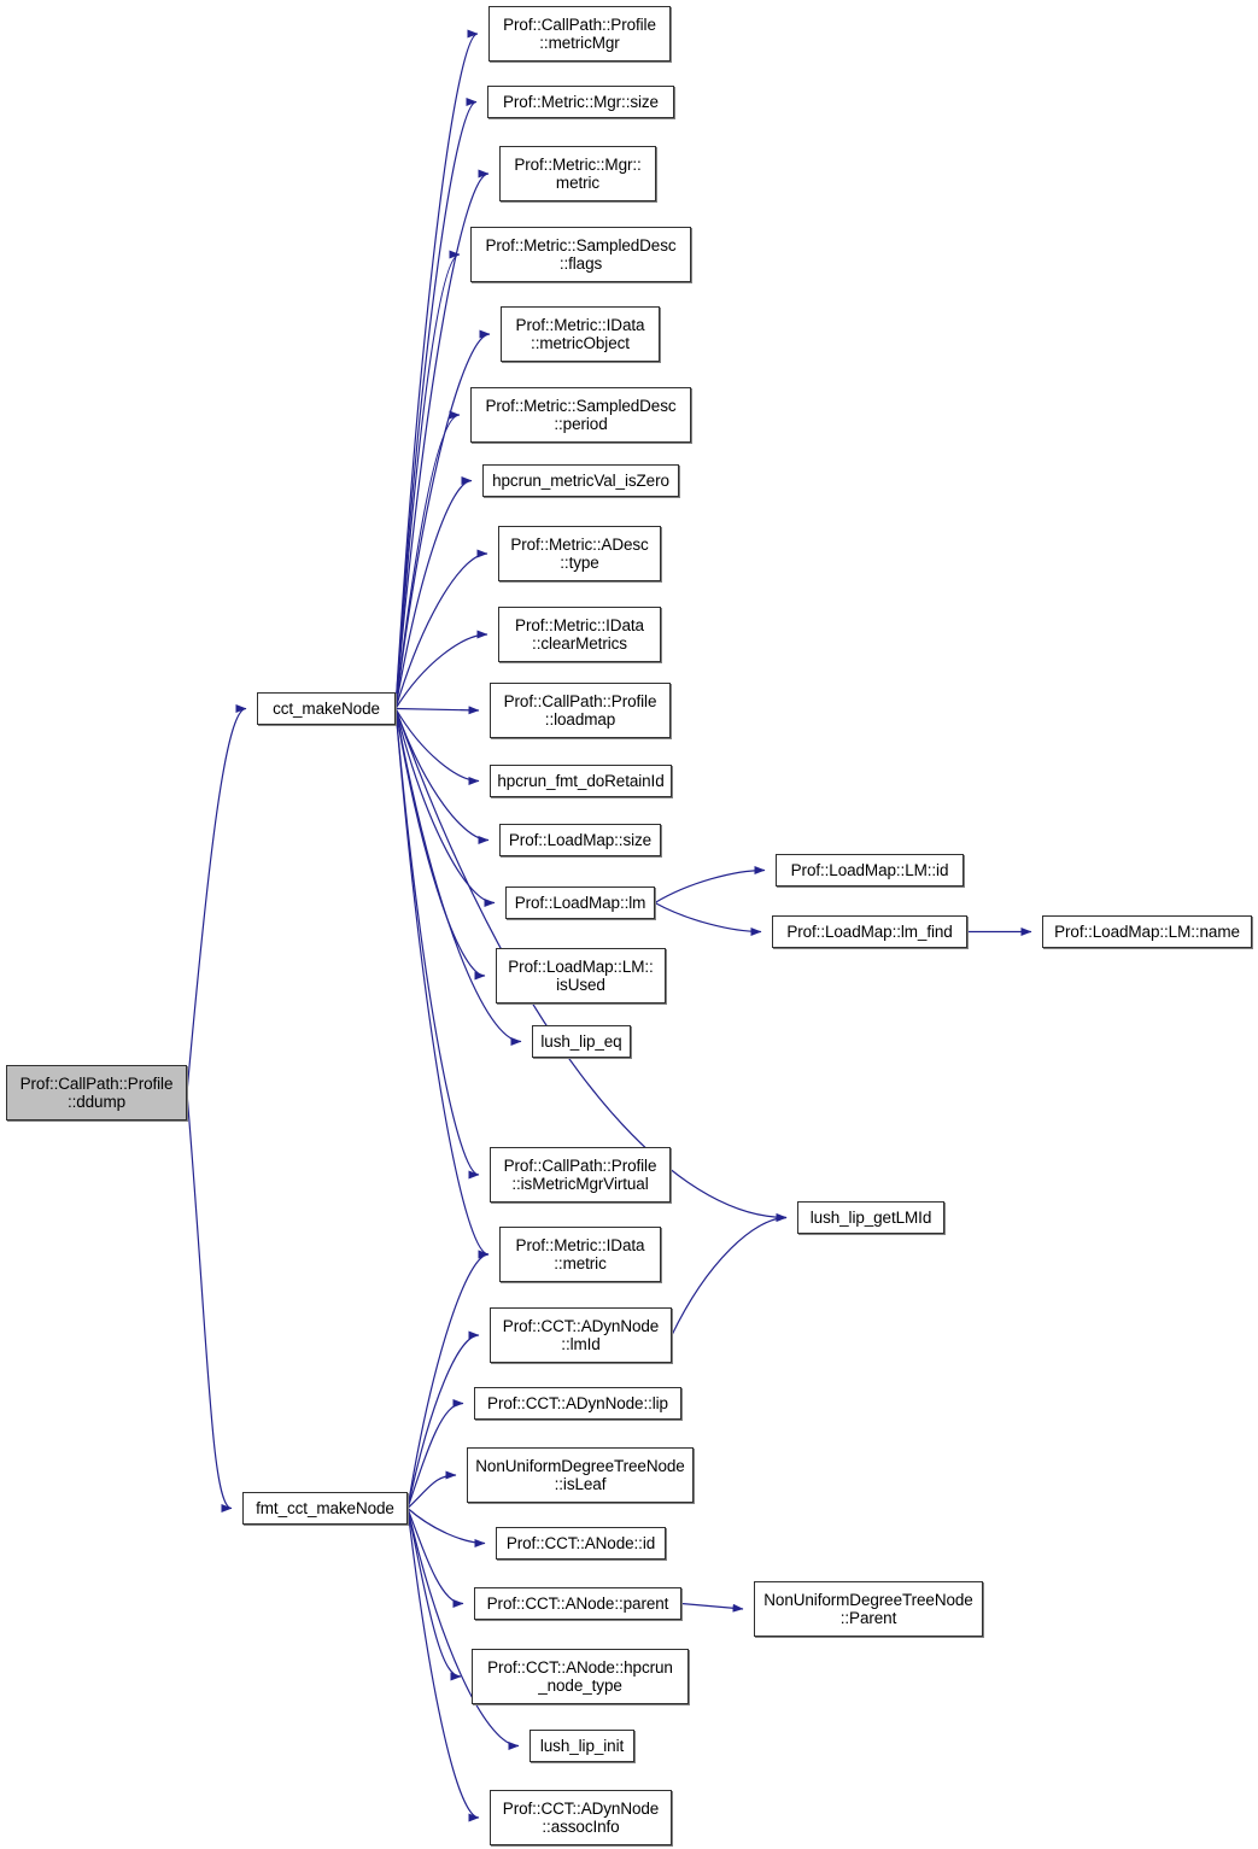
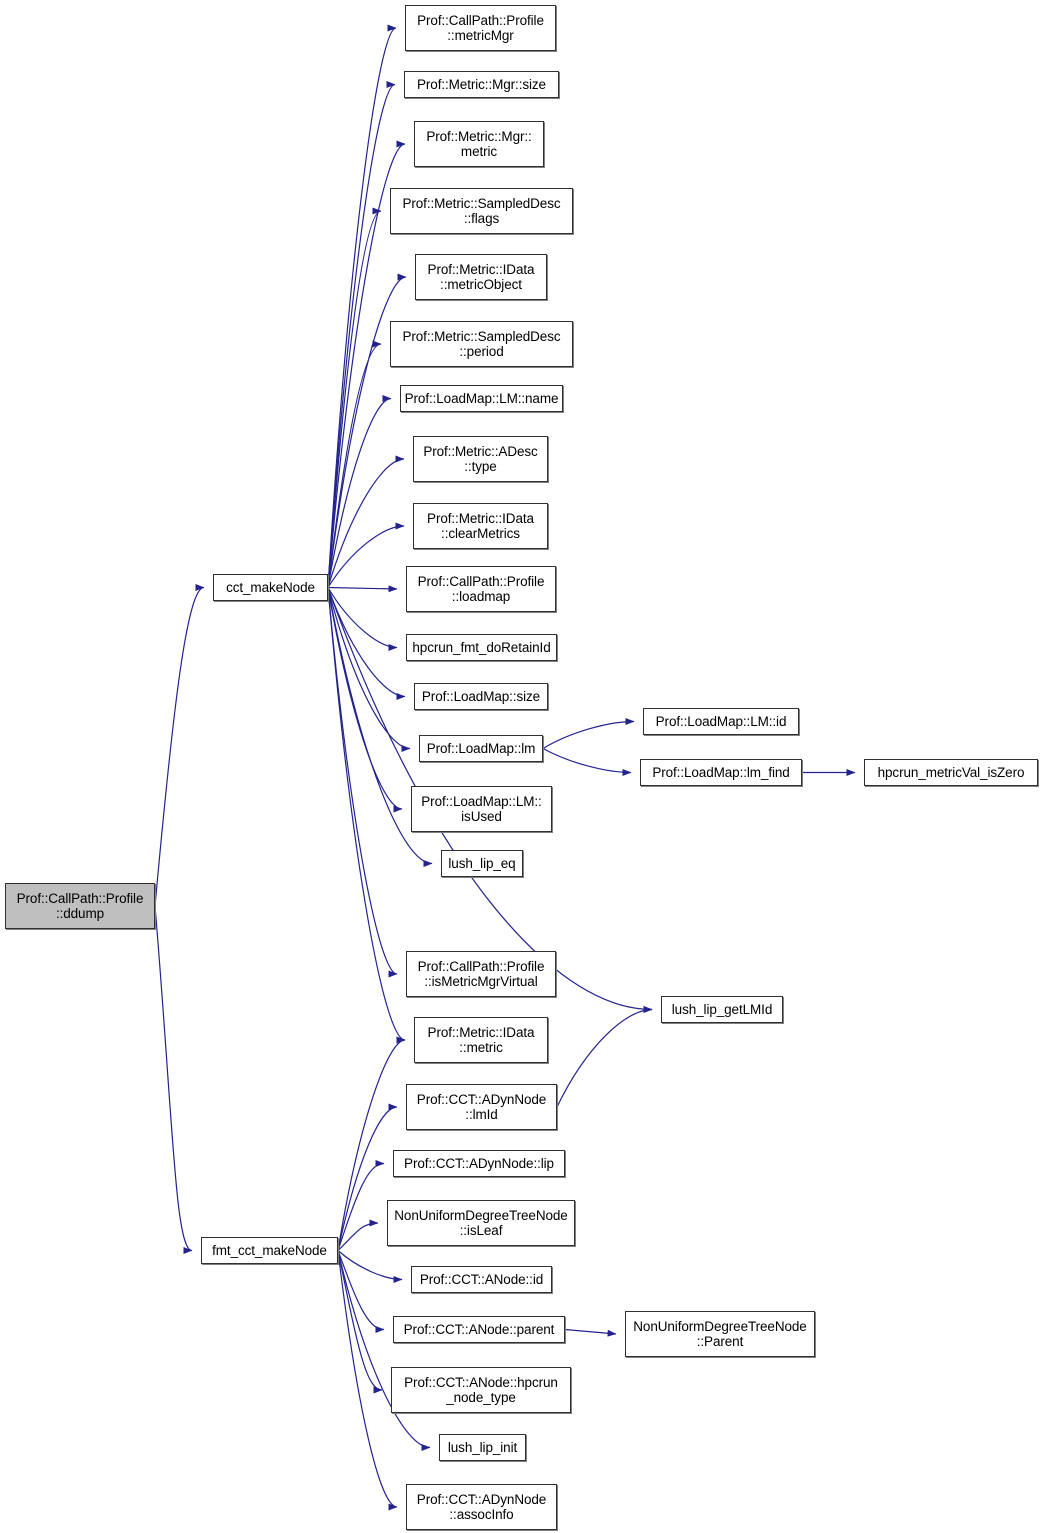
  Prof::CallPath::Profile
  ::ddump
  cct_makeNode
  fmt_cct_makeNode
  Prof::CallPath::Profile
  ::metricMgr
  Prof::Metric::Mgr::size
  Prof::Metric::Mgr::
  metric
  Prof::Metric::SampledDesc
  ::flags
  Prof::Metric::IData
  ::metricObject
  Prof::Metric::SampledDesc
  ::period
- hpcrun_metricVal_isZero
+ Prof::LoadMap::LM::name
  Prof::Metric::ADesc
  ::type
  Prof::Metric::IData
  ::clearMetrics
  Prof::CallPath::Profile
  ::loadmap
  hpcrun_fmt_doRetainId
  Prof::LoadMap::size
  Prof::LoadMap::lm
  Prof::LoadMap::LM::
  isUsed
  lush_lip_eq
  Prof::CallPath::Profile
  ::isMetricMgrVirtual
  Prof::Metric::IData
  ::metric
  Prof::CCT::ADynNode
  ::lmId
  Prof::CCT::ADynNode::lip
  NonUniformDegreeTreeNode
  ::isLeaf
  Prof::CCT::ANode::id
  Prof::CCT::ANode::parent
  Prof::CCT::ANode::hpcrun
  _node_type
  lush_lip_init
  Prof::CCT::ADynNode
  ::assocInfo
  Prof::LoadMap::LM::id
  Prof::LoadMap::lm_find
- Prof::LoadMap::LM::name
+ hpcrun_metricVal_isZero
  lush_lip_getLMId
  NonUniformDegreeTreeNode
  ::Parent
